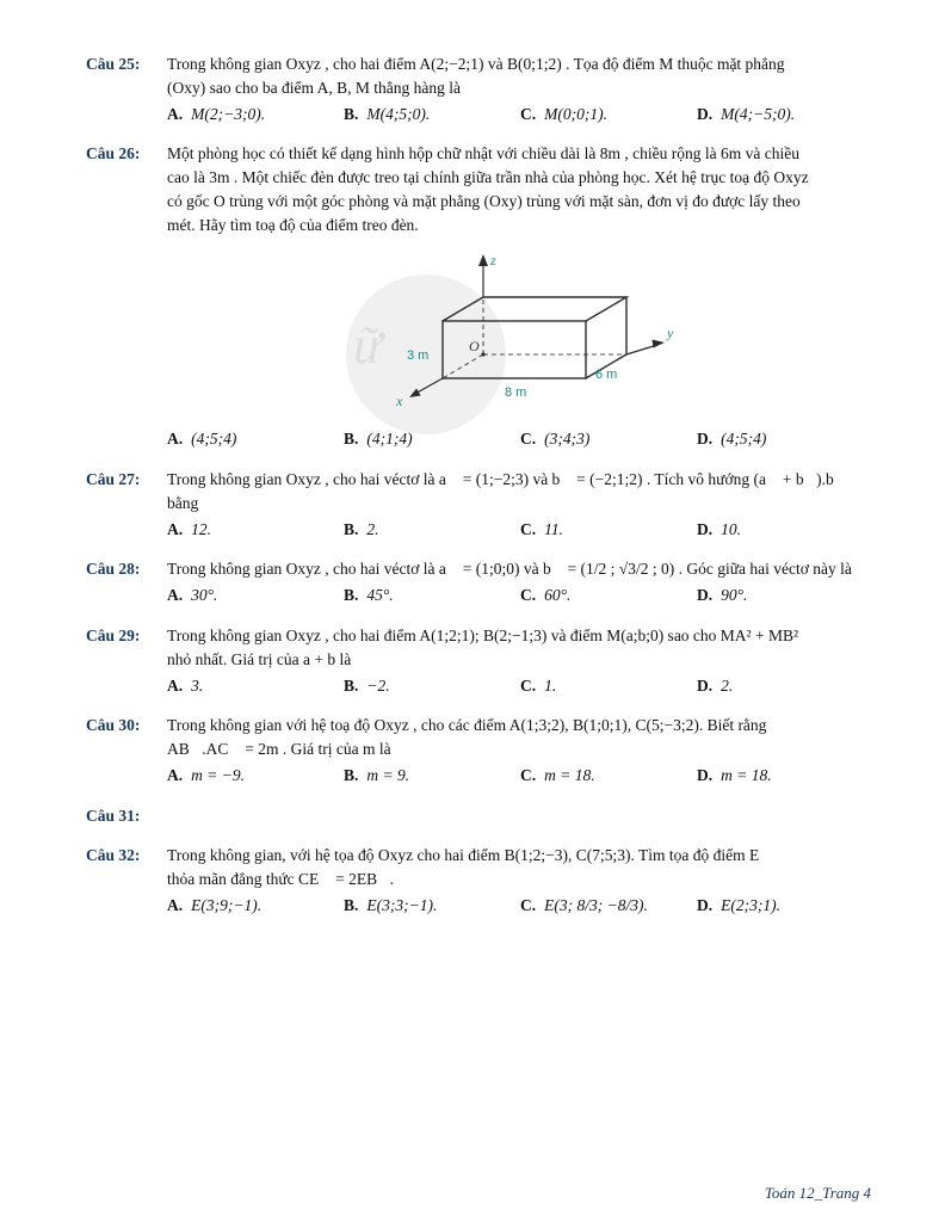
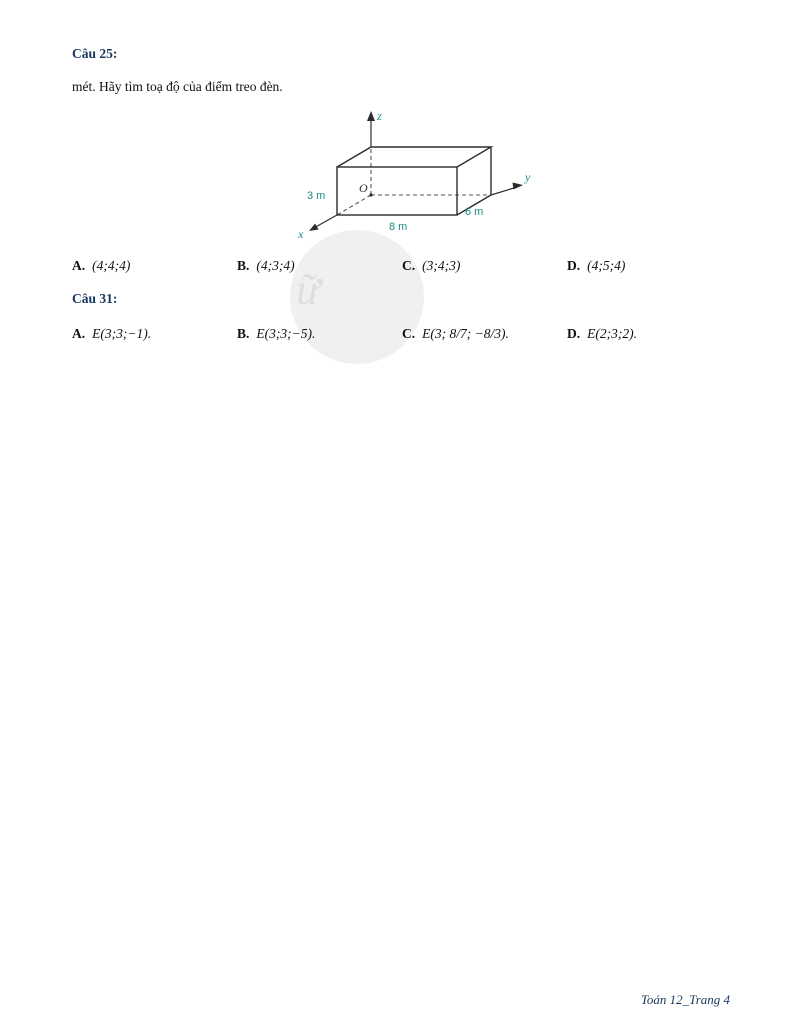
  ữ
  Câu 25:
- Trong không gian Oxyz , cho hai điểm A(2;−2;1) và B(0;1;2) . Tọa độ điểm M thuộc mặt phẳng
- (Oxy) sao cho ba điểm A, B, M thẳng hàng là
- A. M(2;−3;0).
- B. M(4;5;0).
- C. M(0;0;1).
- D. M(4;−5;0).
- Câu 26:
- Một phòng học có thiết kế dạng hình hộp chữ nhật với chiều dài là 8m , chiều rộng là 6m và chiều
- cao là 3m . Một chiếc đèn được treo tại chính giữa trần nhà của phòng học. Xét hệ trục toạ độ Oxyz
- có gốc O trùng với một góc phòng và mặt phẳng (Oxy) trùng với mặt sàn, đơn vị đo được lấy theo
  mét. Hãy tìm toạ độ của điểm treo đèn.
  z
  y
  x
  O
  3 m
  8 m
  6 m
- A. (4;5;4)
+ A. (4;4;4)
- B. (4;1;4)
+ B. (4;3;4)
  C. (3;4;3)
  D. (4;5;4)
- Câu 27:
- Trong không gian Oxyz , cho hai véctơ là a⃗ = (1;−2;3) và b⃗ = (−2;1;2) . Tích vô hướng (a⃗ + b⃗).b⃗
- bằng
- A. 12.
- B. 2.
- C. 11.
- D. 10.
- Câu 28:
- Trong không gian Oxyz , cho hai véctơ là a⃗ = (1;0;0) và b⃗ = (1/2 ; √3/2 ; 0) . Góc giữa hai véctơ này là
- A. 30°.
- B. 45°.
- C. 60°.
- D. 90°.
- Câu 29:
- Trong không gian Oxyz , cho hai điểm A(1;2;1); B(2;−1;3) và điểm M(a;b;0) sao cho MA² + MB²
- nhỏ nhất. Giá trị của a + b là
- A. 3.
- B. −2.
- C. 1.
- D. 2.
- Câu 30:
- Trong không gian với hệ toạ độ Oxyz , cho các điểm A(1;3;2), B(1;0;1), C(5;−3;2). Biết rằng
- AB⃗.AC⃗ = 2m . Giá trị của m là
- A. m = −9.
- B. m = 9.
- C. m = 18.
- D. m = 18.
  Câu 31:
- Câu 32:
- Trong không gian, với hệ tọa độ Oxyz cho hai điểm B(1;2;−3), C(7;5;3). Tìm tọa độ điểm E
- thỏa mãn đẳng thức CE⃗ = 2EB⃗.
- A. E(3;9;−1).
+ A. E(3;3;−1).
- B. E(3;3;−1).
+ B. E(3;3;−5).
- C. E(3; 8/3; −8/3).
+ C. E(3; 8/7; −8/3).
- D. E(2;3;1).
+ D. E(2;3;2).
  Toán 12_Trang 4
